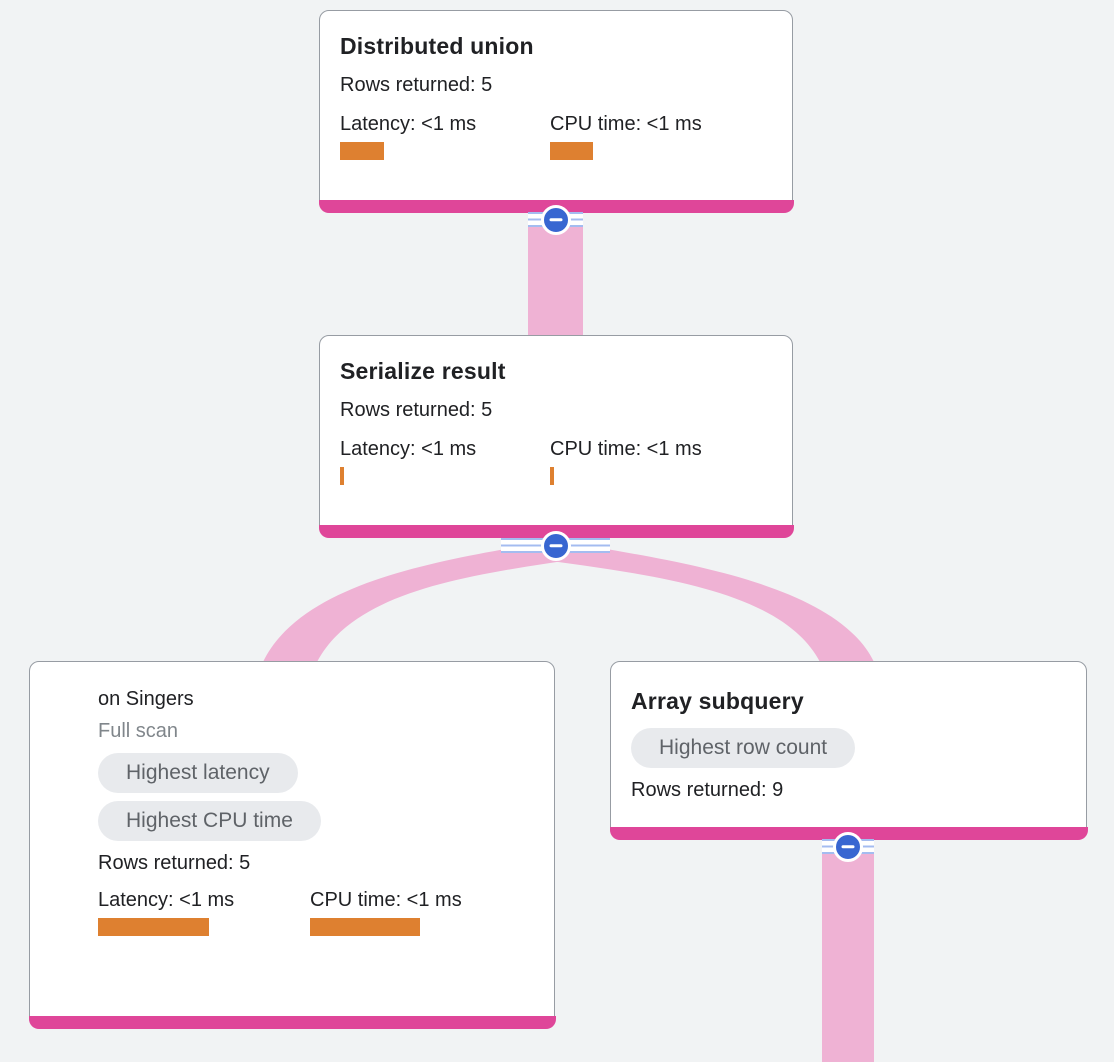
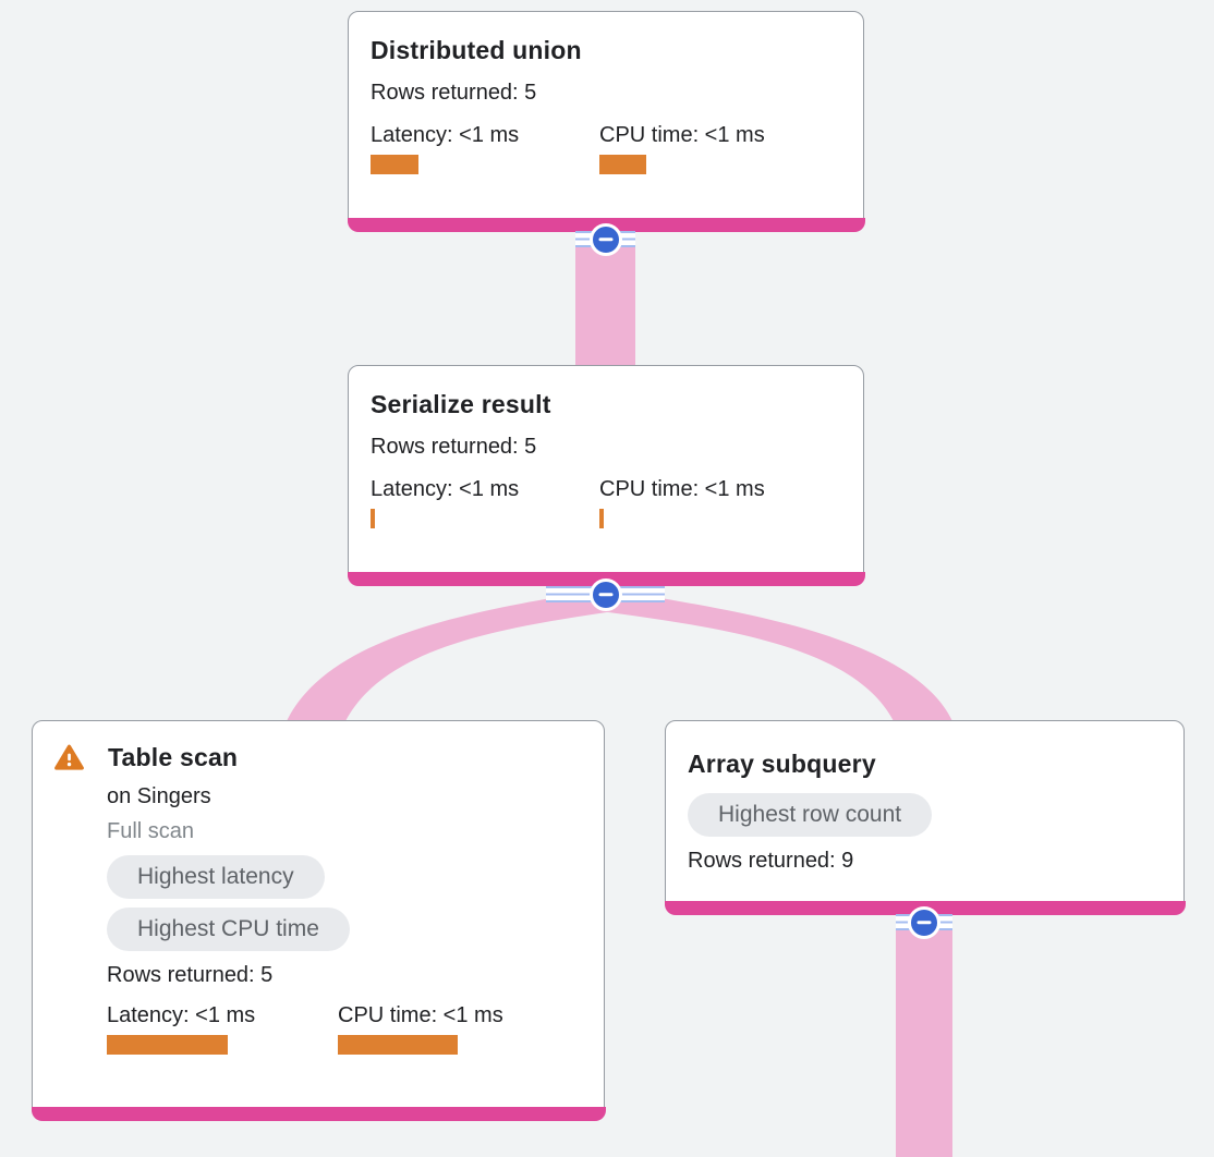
  Distributed union
  Rows returned: 5
  Latency: <1 ms
  CPU time: <1 ms
  Serialize result
  Rows returned: 5
  Latency: <1 ms
  CPU time: <1 ms
+ Table scan
  on Singers
  Full scan
  Highest latency
  Highest CPU time
  Rows returned: 5
  Latency: <1 ms
  CPU time: <1 ms
  Array subquery
  Highest row count
  Rows returned: 9
